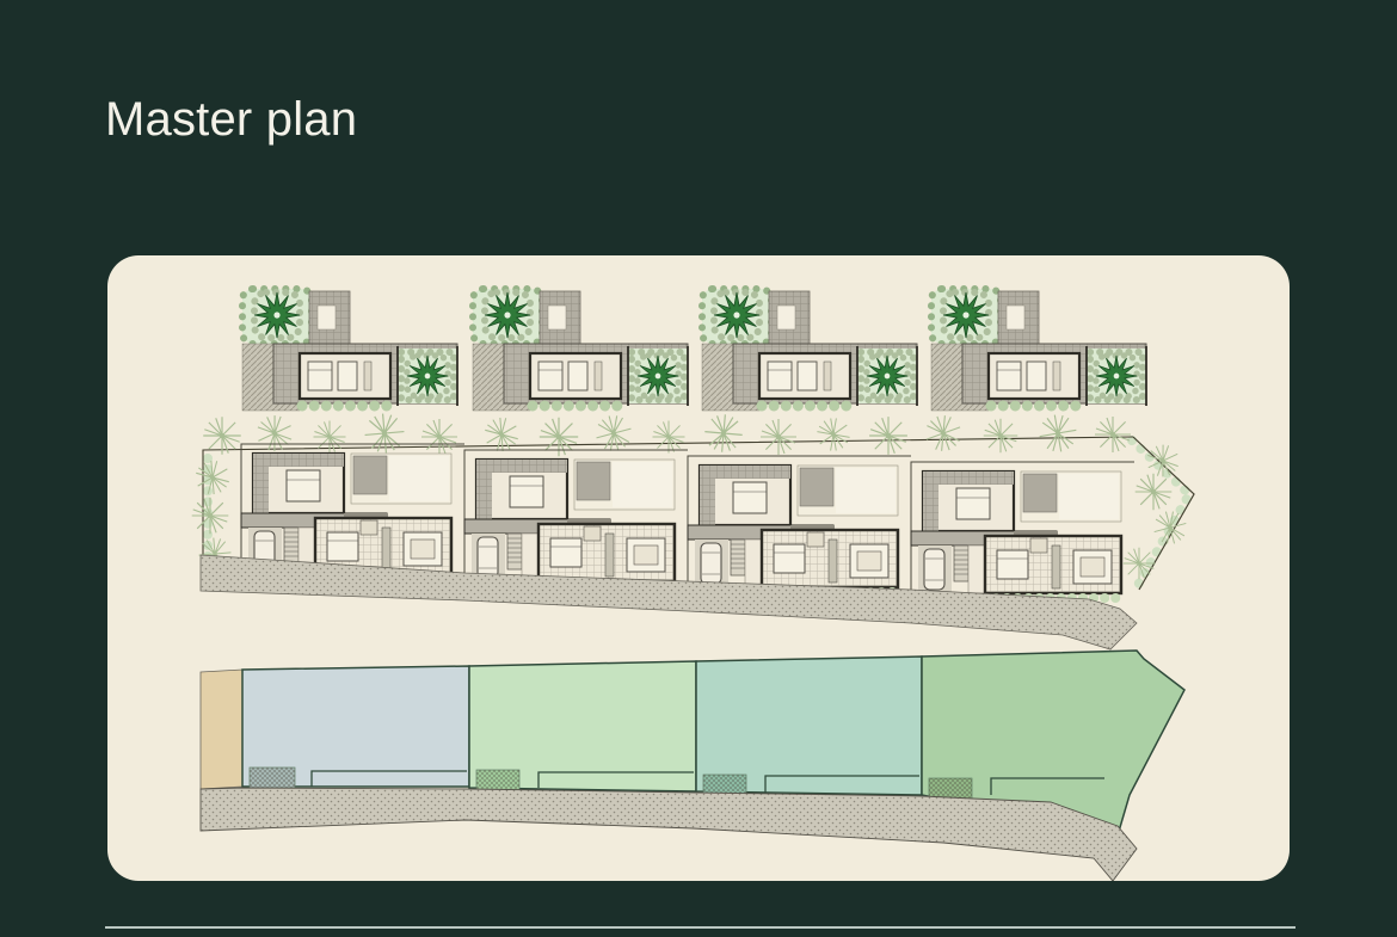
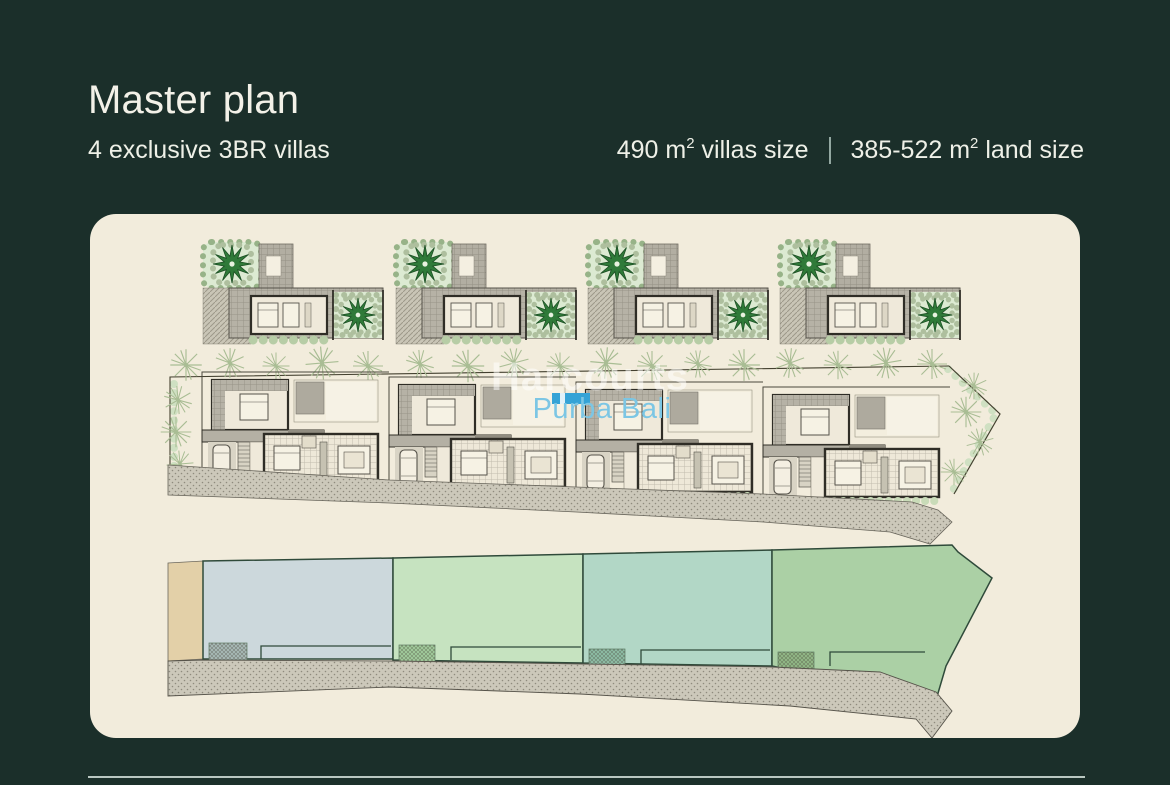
  Master plan
+ 4 exclusive 3BR villas
+ 490 m2 villas size
+ 385-522 m2 land size
+ Harcourts
+ Purba Bali
